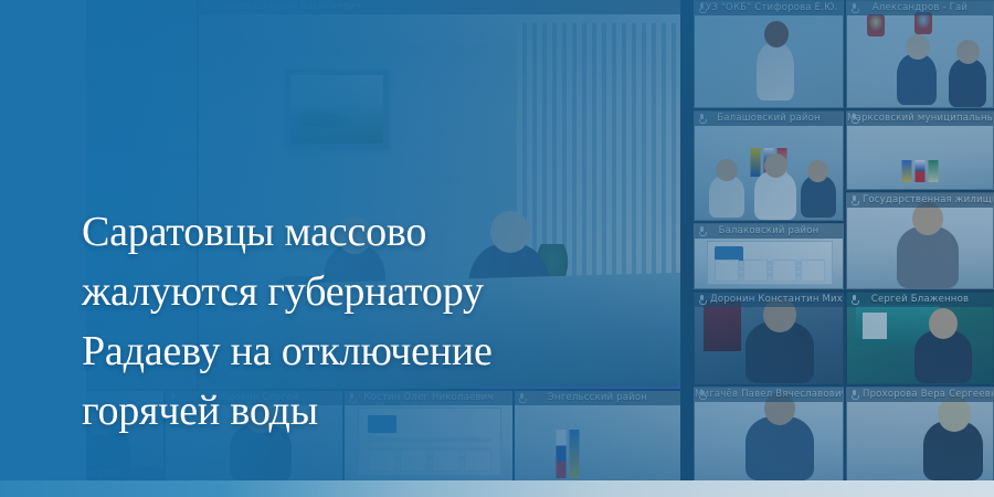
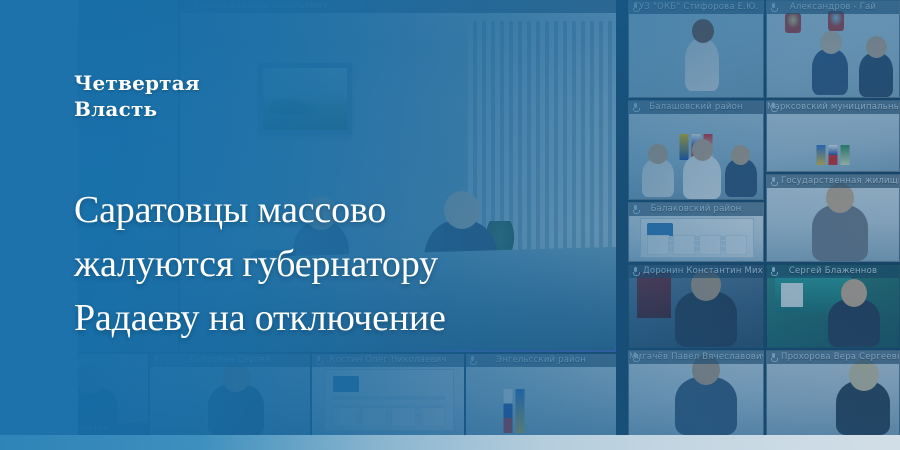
+ Четвертая
+ Власть
  Саратовцы массово
  жалуются губернатору
  Радаеву на отключение
- горячей воды
